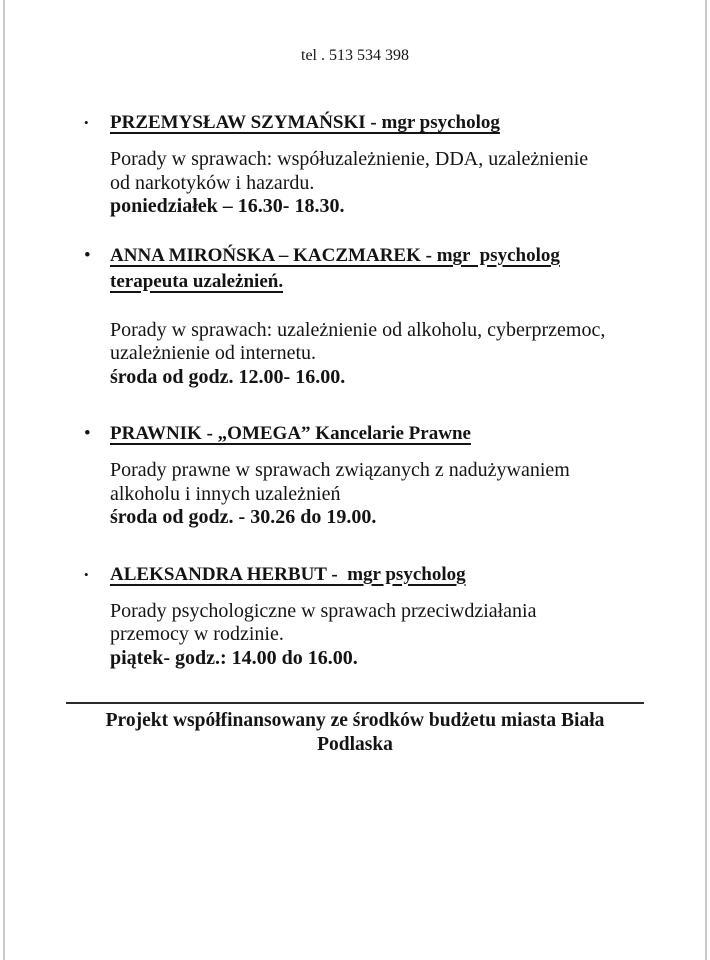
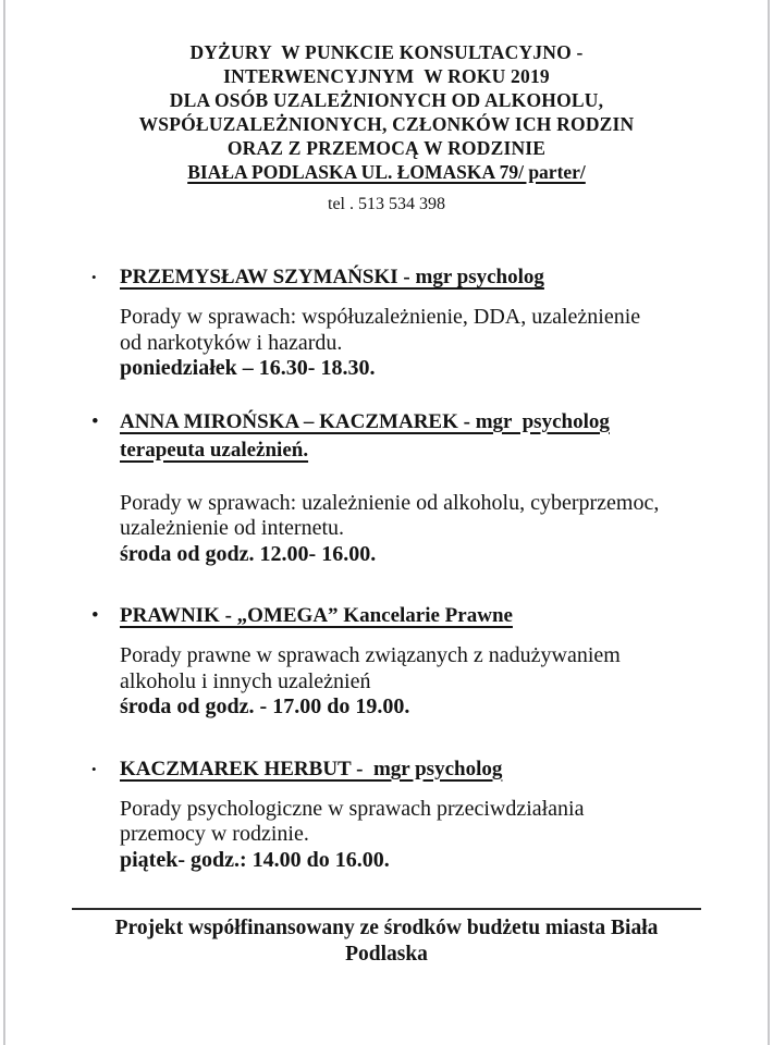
+ DYŻURY W PUNKCIE KONSULTACYJNO -
+ INTERWENCYJNYM W ROKU 2019
+ DLA OSÓB UZALEŻNIONYCH OD ALKOHOLU,
+ WSPÓŁUZALEŻNIONYCH, CZŁONKÓW ICH RODZIN
+ ORAZ Z PRZEMOCĄ W RODZINIE
+ BIAŁA PODLASKA UL. ŁOMASKA 79/ parter/
  tel . 513 534 398
  •
  PRZEMYSŁAW SZYMAŃSKI - mgr psycholog
  Porady w sprawach: współuzależnienie, DDA, uzależnienie
  od narkotyków i hazardu.
  poniedziałek – 16.30- 18.30.
  •
  ANNA MIROŃSKA – KACZMAREK - mgr psycholog
  terapeuta uzależnień.
  Porady w sprawach: uzależnienie od alkoholu, cyberprzemoc,
  uzależnienie od internetu.
  środa od godz. 12.00- 16.00.
  •
  PRAWNIK - „OMEGA” Kancelarie Prawne
  Porady prawne w sprawach związanych z nadużywaniem
  alkoholu i innych uzależnień
- środa od godz. - 30.26 do 19.00.
+ środa od godz. - 17.00 do 19.00.
  •
- ALEKSANDRA HERBUT - mgr psycholog
+ KACZMAREK HERBUT - mgr psycholog
  Porady psychologiczne w sprawach przeciwdziałania
  przemocy w rodzinie.
  piątek- godz.: 14.00 do 16.00.
  Projekt współfinansowany ze środków budżetu miasta Biała Podlaska
